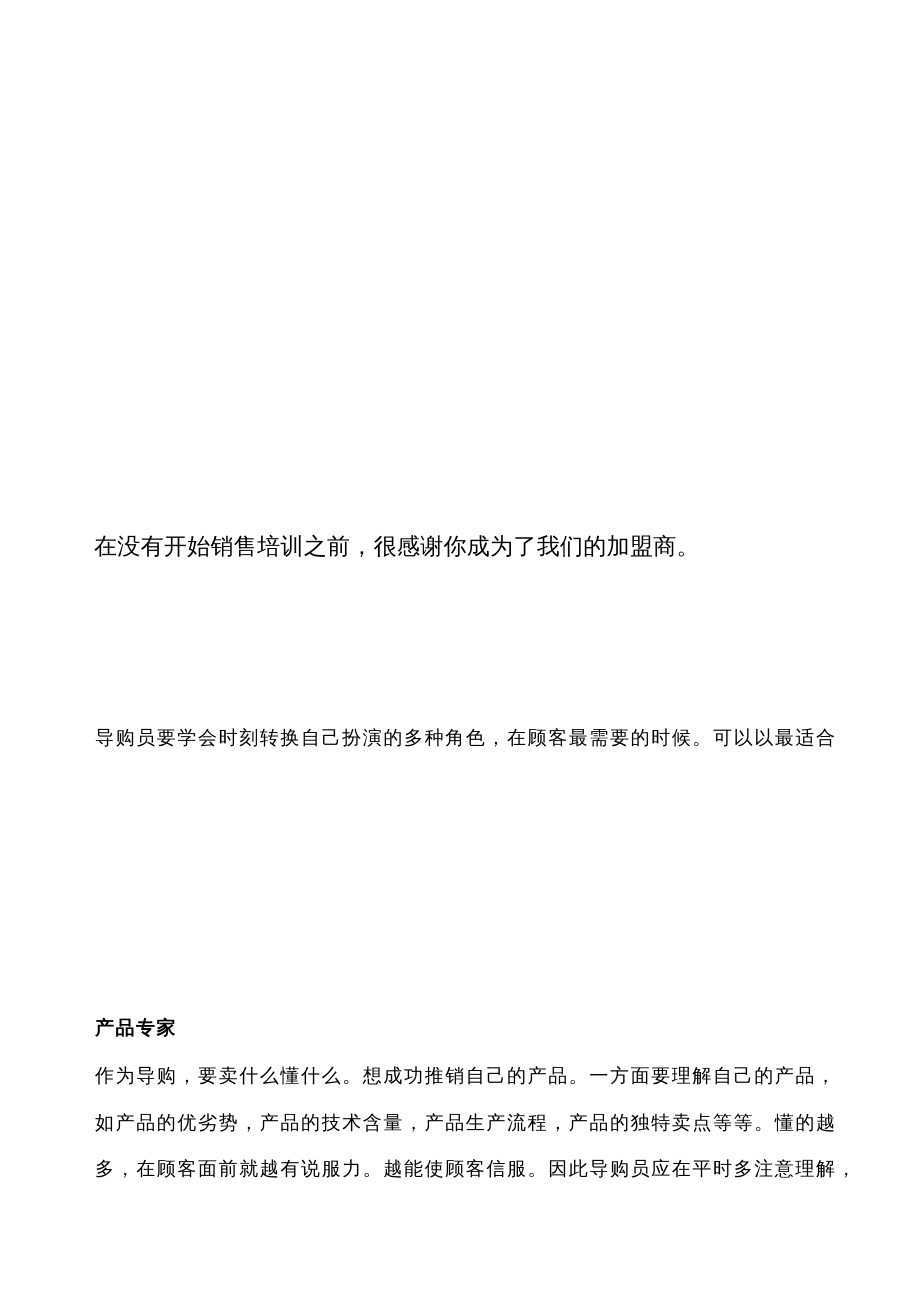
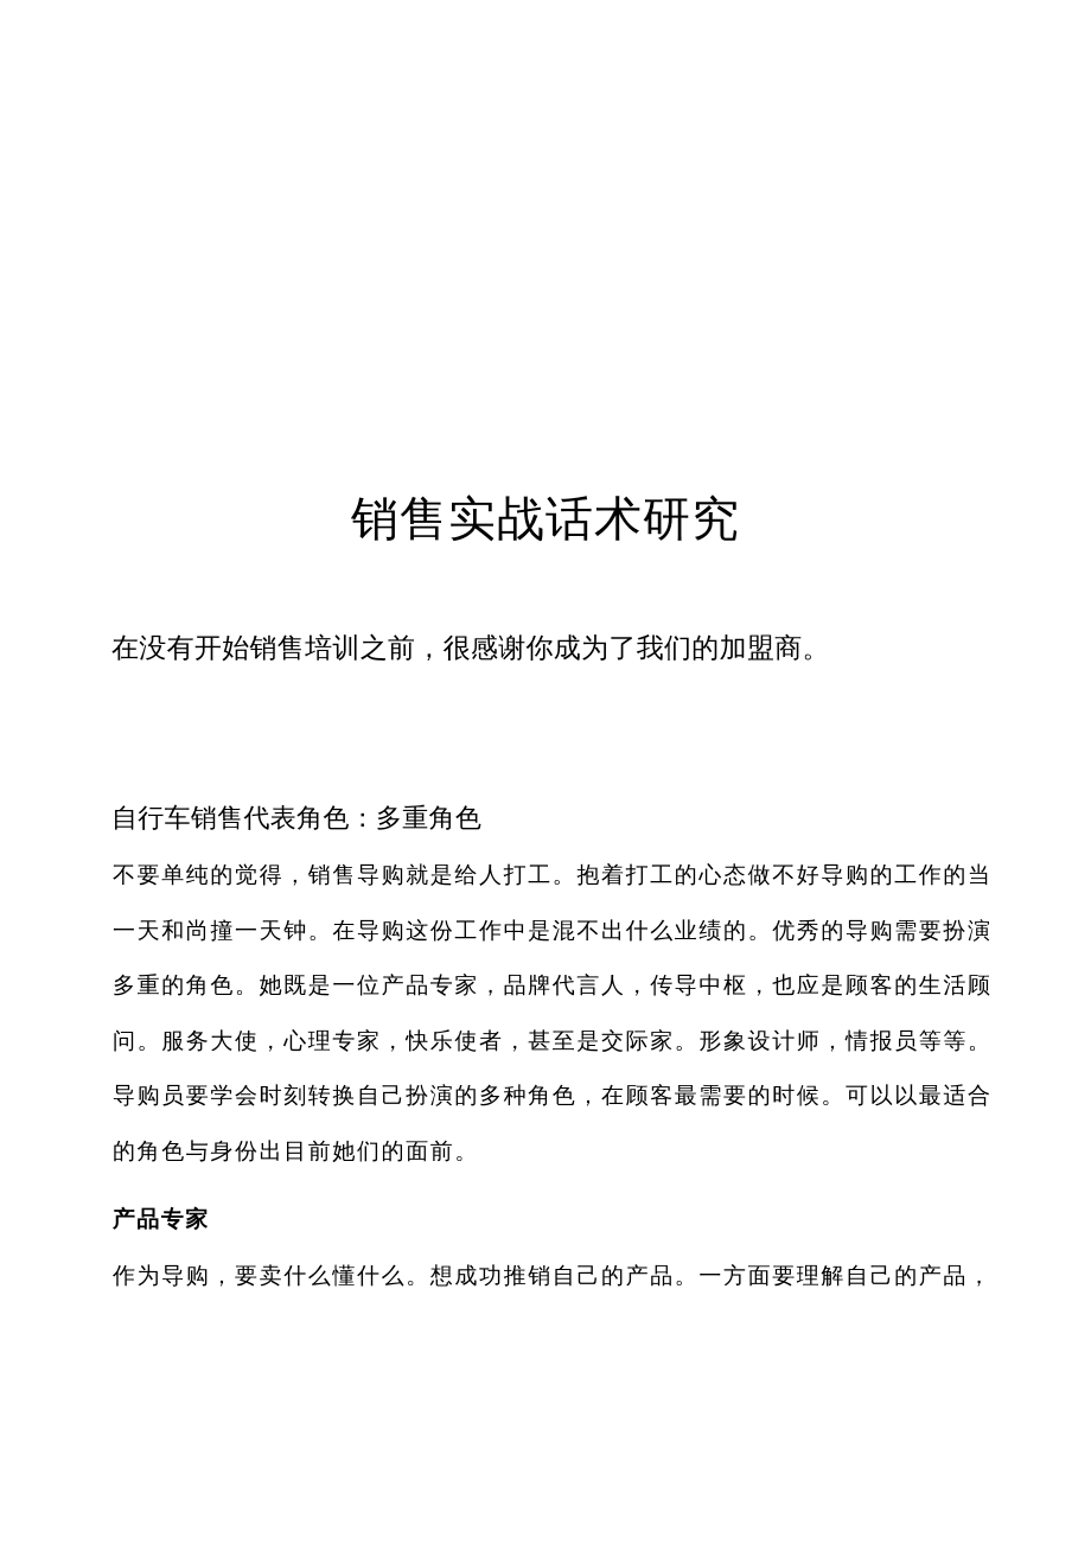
+ 销售实战话术研究
  在没有开始销售培训之前，很感谢你成为了我们的加盟商。
+ 自行车销售代表角色：多重角色
+ 不要单纯的觉得，销售导购就是给人打工。抱着打工的心态做不好导购的工作的当
+ 一天和尚撞一天钟。在导购这份工作中是混不出什么业绩的。优秀的导购需要扮演
+ 多重的角色。她既是一位产品专家，品牌代言人，传导中枢，也应是顾客的生活顾
+ 问。服务大使，心理专家，快乐使者，甚至是交际家。形象设计师，情报员等等。
  导购员要学会时刻转换自己扮演的多种角色，在顾客最需要的时候。可以以最适合
+ 的角色与身份出目前她们的面前。
  产品专家
  作为导购，要卖什么懂什么。想成功推销自己的产品。一方面要理解自己的产品，
- 如产品的优劣势，产品的技术含量，产品生产流程，产品的独特卖点等等。懂的越
- 多，在顾客面前就越有说服力。越能使顾客信服。因此导购员应在平时多注意理解，
